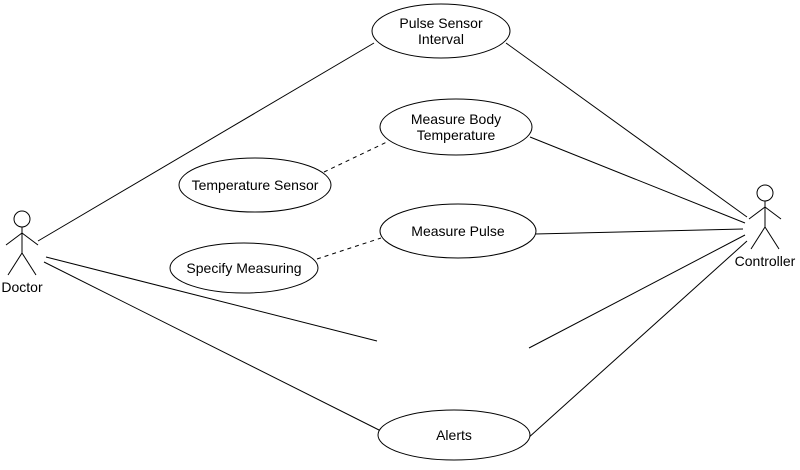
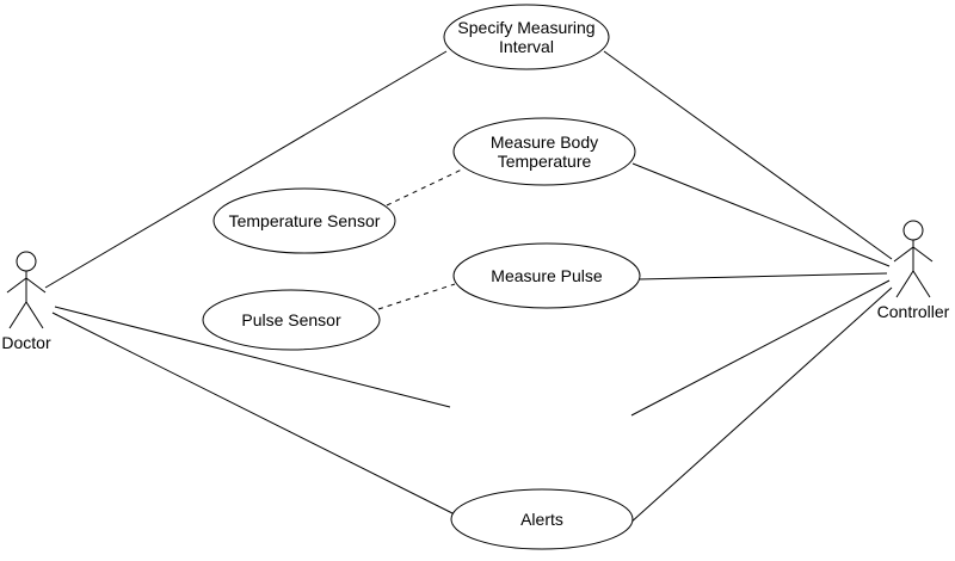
- Pulse Sensor
+ Specify Measuring
  Interval
  Measure Body
  Temperature
  Temperature Sensor
  Measure Pulse
- Specify Measuring
+ Pulse Sensor
  Alerts
  Doctor
  Controller
